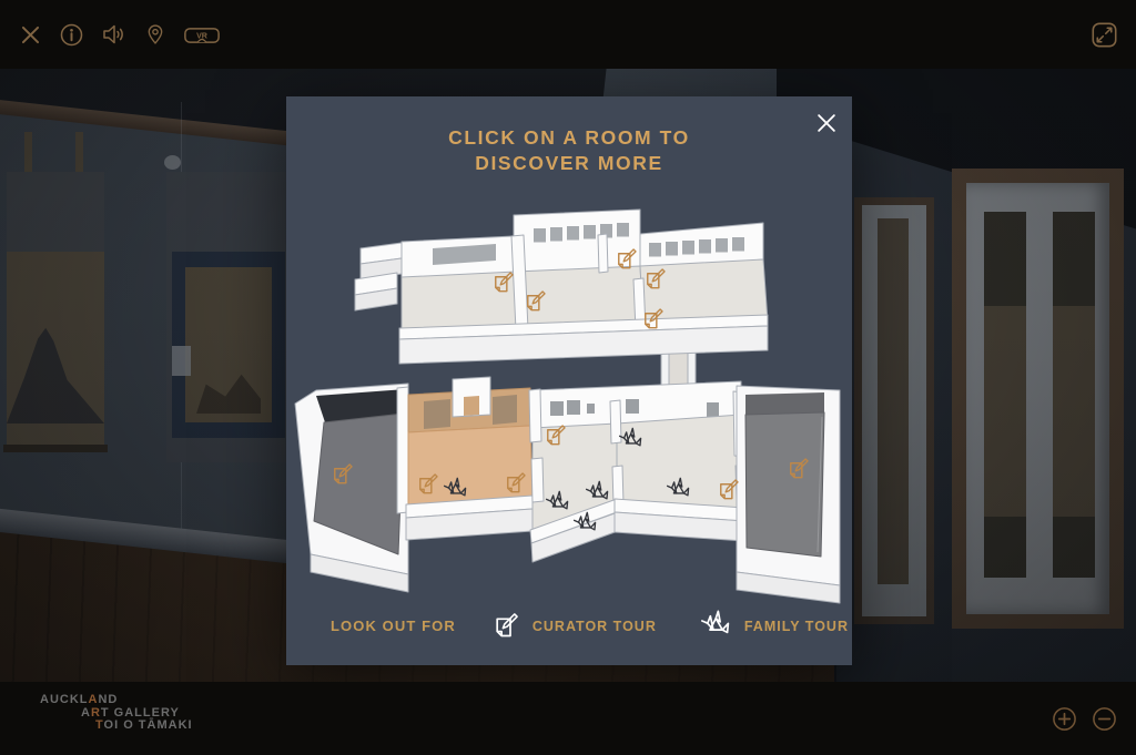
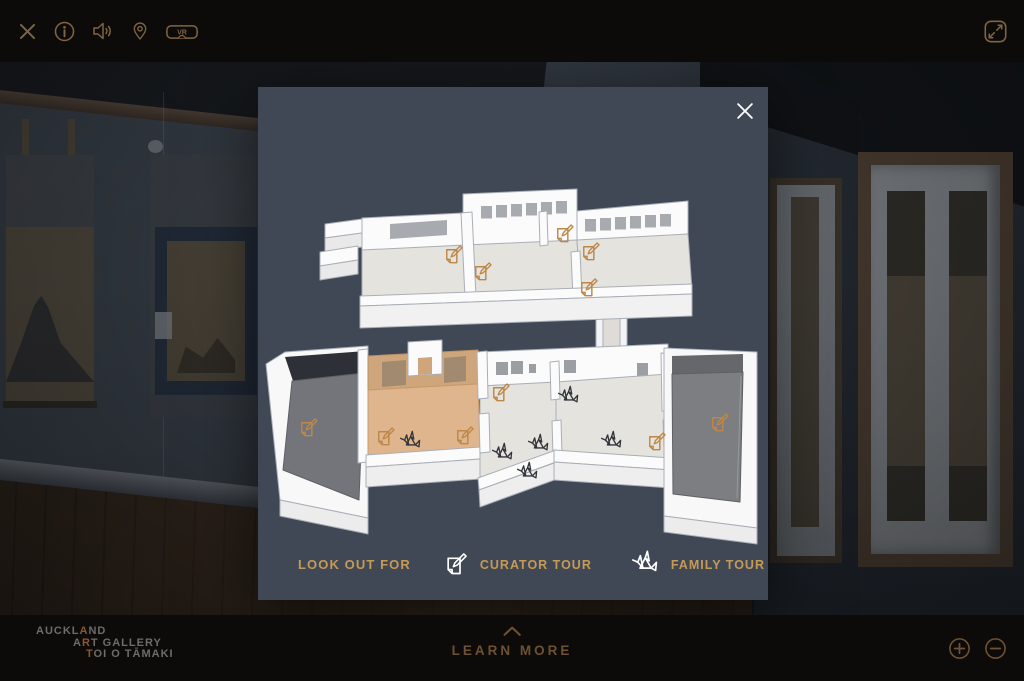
  VR
- CLICK ON A ROOM TO
- DISCOVER MORE
  LOOK OUT FOR
  CURATOR TOUR
  FAMILY TOUR
  AUCKLAND
  ART GALLERY
  TOI O TĀMAKI
+ LEARN MORE
